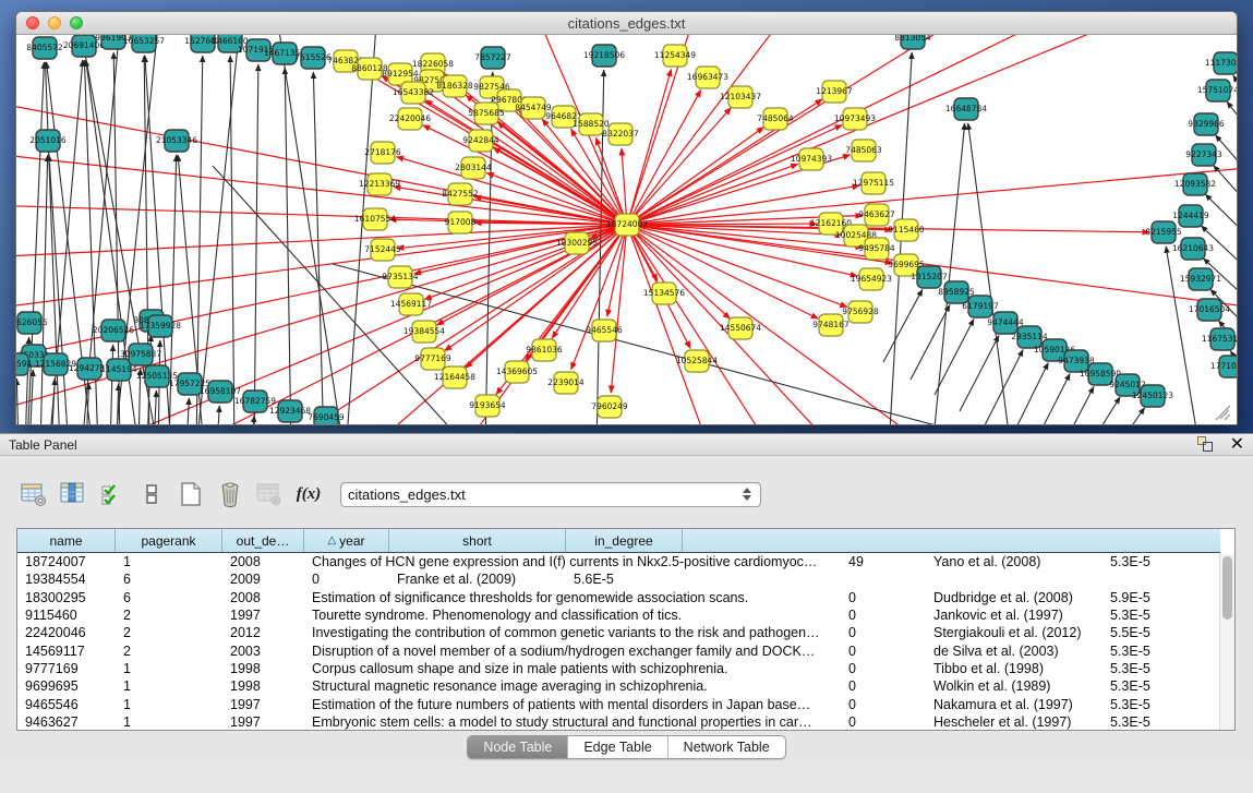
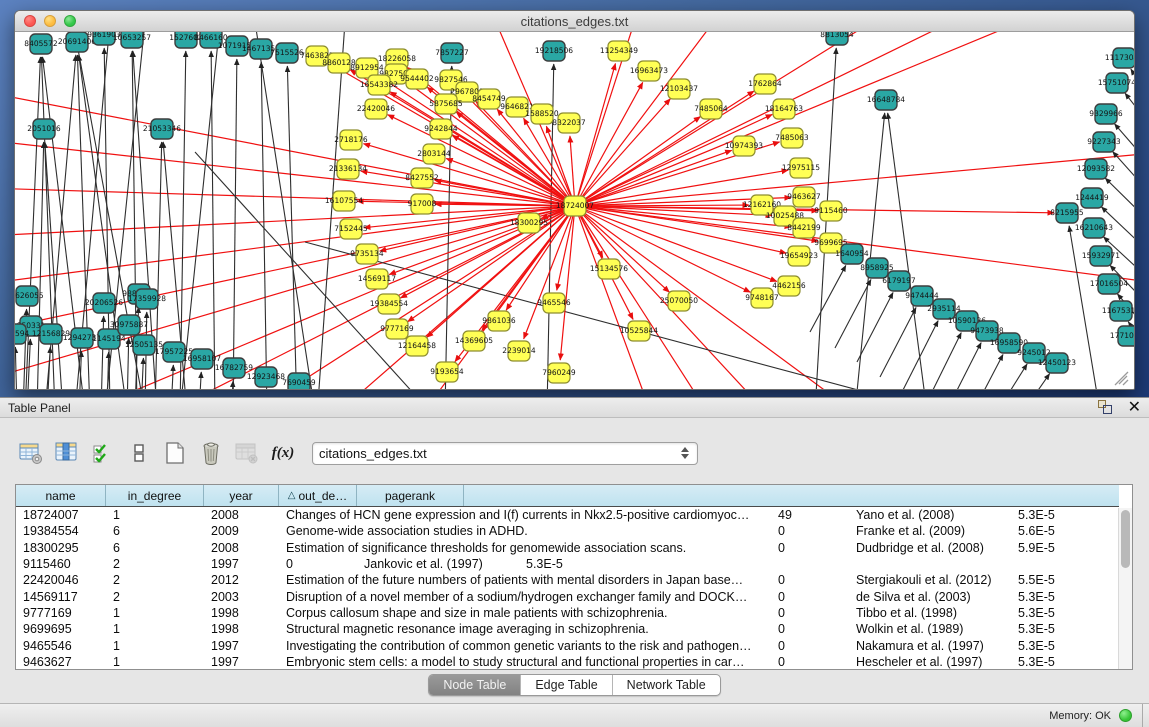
  citations_edges.txt
  18724007
  746382
  8860128
  8912954
  18226058
  98275
  16543382
- 8186328
+ 9544402
  9827546
  296780
  8454749
  5875685
  964682
  22420046
  9242844
  1588520
  8322037
  2718176
  2803144
- 12213369
+ 21336134
  8427552
  16107554
  917008
  18300295
  7152445
  9735134
  14569117
  19384554
  9777169
  12164458
  9193654
  15134576
  9465546
  2239014
  7960249
  14369605
  10525844
  11254349
  16963473
  12103437
  7485064
  10974393
- 1213967
+ 1762864
- 10973493
+ 18164763
  7485063
  12975115
  9463627
  12162160
  10025488
- 9495784
+ 8442199
  9115460
  9699695
  19654923
- 9756928
+ 4462156
  9748167
- 14550674
+ 25070050
  9861036
  8405572
  2069140
  9361903
  10653257
  152760
  8466160
  1071915
  1467135
  7515526
  7857227
  19218506
  8813054
  21053346
  2051016
  111730
  15751074
  9329966
  9227343
  12093582
  1244419
  8215955
  16210643
  15932971
  17016504
  1167531
  16648784
- 1315207
+ 1640954
  8958925
  6179197
  9474444
  2935114
  1059013
  9473938
  16958590
  9245012
  12450123
  626055
  12156829
  1294273
  1145194
  30975887
  20206526
  17359928
  12505135
  17957225
  16958107
  16782759
  12923468
  7690459
  Table Panel
  ✕
  f(x)
  citations_edges.txt
  name
- pagerank
+ in_degree
- out_de…
+ year
  △
- year
+ out_de…
- short
- in_degree
+ pagerank
  18724007
  1
  2008
  Changes of HCN gene expression and I(f) currents in Nkx2.5-positive cardiomyoc…
  49
  Yano et al. (2008)
  5.3E-5
  19384554
  6
  2009
+ Genome-wide association studies in ADHD.
  0
  Franke et al. (2009)
  5.6E-5
  18300295
  6
  2008
  Estimation of significance thresholds for genomewide association scans.
  0
  Dudbridge et al. (2008)
  5.9E-5
  9115460
  2
  1997
- Tourette syndrome. Phenomenology and classification of tics.
  0
  Jankovic et al. (1997)
  5.3E-5
  22420046
  2
  2012
- Investigating the contribution of common genetic variants to the risk and pathogen…
+ Estimation of the future numbers of patients with mental disorders in Japan base…
  0
  Stergiakouli et al. (2012)
  5.5E-5
  14569117
  2
  2003
  Disruption of a novel member of a sodium/hydrogen exchanger family and DOCK…
  0
  de Silva et al. (2003)
  5.3E-5
  9777169
  1
  1998
  Corpus callosum shape and size in male patients with schizophrenia.
  0
  Tibbo et al. (1998)
  5.3E-5
  9699695
  1
  1998
  Structural magnetic resonance image averaging in schizophrenia.
  0
  Wolkin et al. (1989)
  5.3E-5
  9465546
  1
  1997
- Estimation of the future numbers of patients with mental disorders in Japan base…
+ Investigating the contribution of common genetic variants to the risk and pathogen…
  0
  Nakamura et al. (1997)
  5.3E-5
  9463627
  1
  1997
  Embryonic stem cells: a model to study structural and functional properties in car…
  0
  Hescheler et al. (1997)
  5.3E-5
  Node Table
  Edge Table
  Network Table
+ Memory: OK
